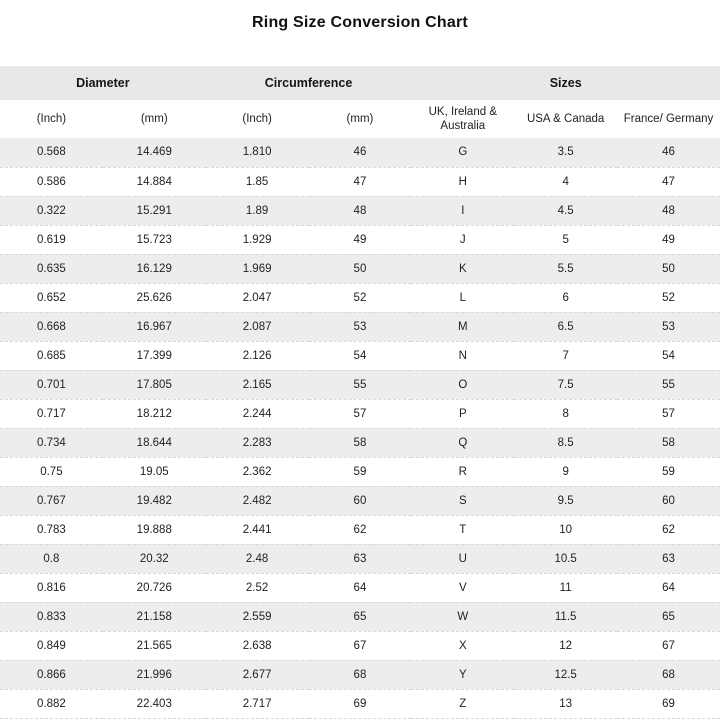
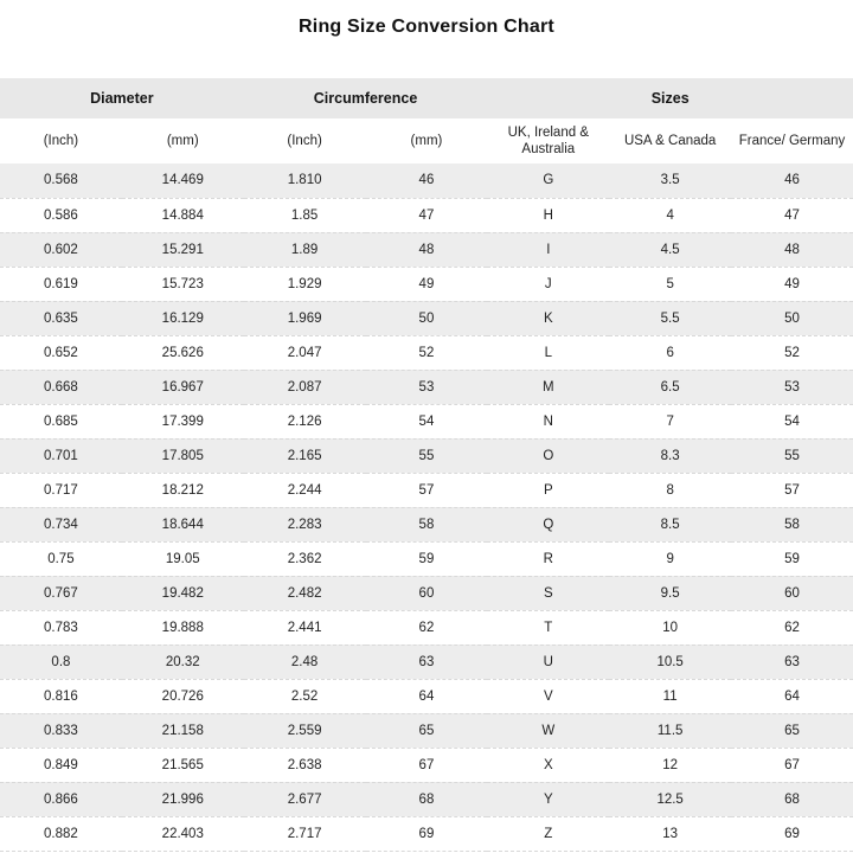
  Ring Size Conversion Chart
  Diameter	Circumference	Sizes
  (Inch)	(mm)	(Inch)	(mm)	UK, Ireland & Australia	USA & Canada	France/ Germany
  0.568	14.469	1.810	46	G	3.5	46
  0.586	14.884	1.85	47	H	4	47
- 0.322	15.291	1.89	48	I	4.5	48
+ 0.602	15.291	1.89	48	I	4.5	48
  0.619	15.723	1.929	49	J	5	49
  0.635	16.129	1.969	50	K	5.5	50
  0.652	25.626	2.047	52	L	6	52
  0.668	16.967	2.087	53	M	6.5	53
  0.685	17.399	2.126	54	N	7	54
- 0.701	17.805	2.165	55	O	7.5	55
+ 0.701	17.805	2.165	55	O	8.3	55
  0.717	18.212	2.244	57	P	8	57
  0.734	18.644	2.283	58	Q	8.5	58
  0.75	19.05	2.362	59	R	9	59
  0.767	19.482	2.482	60	S	9.5	60
  0.783	19.888	2.441	62	T	10	62
  0.8	20.32	2.48	63	U	10.5	63
  0.816	20.726	2.52	64	V	11	64
  0.833	21.158	2.559	65	W	11.5	65
  0.849	21.565	2.638	67	X	12	67
  0.866	21.996	2.677	68	Y	12.5	68
  0.882	22.403	2.717	69	Z	13	69
